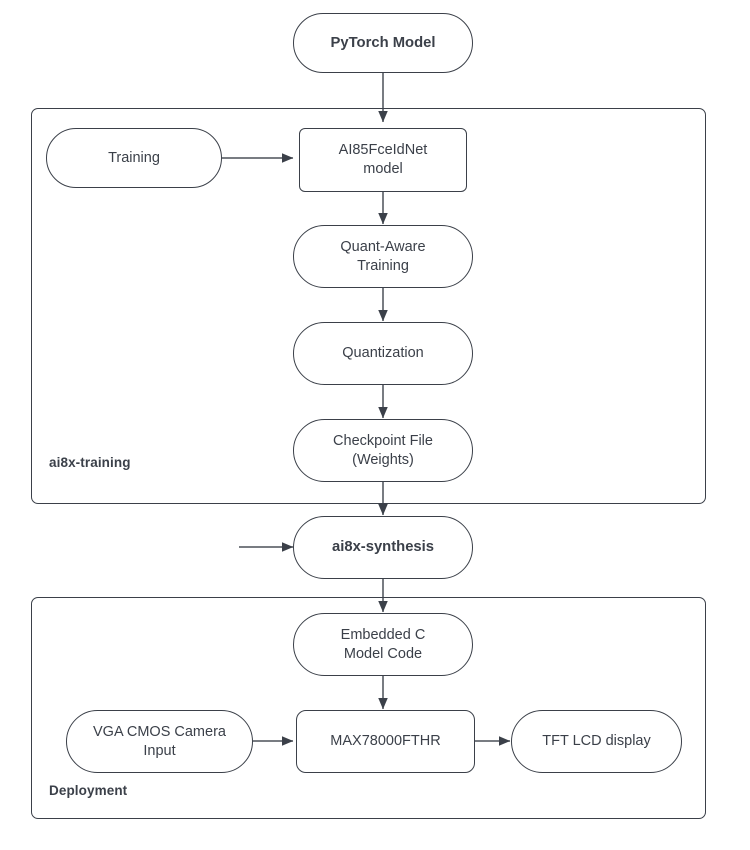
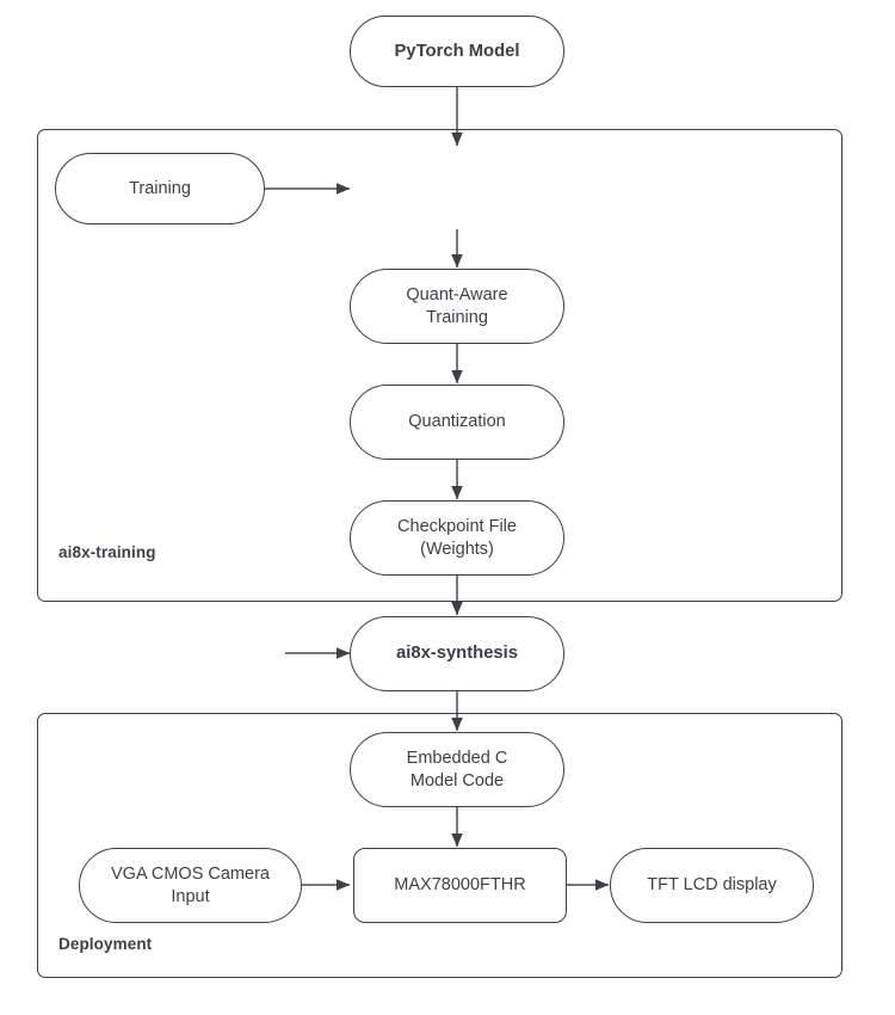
  ai8x-training
  Deployment
  PyTorch Model
  Training
- AI85FceIdNet
- model
  Quant-Aware
  Training
  Quantization
  Checkpoint File
  (Weights)
  ai8x-synthesis
  Embedded C
  Model Code
  VGA CMOS Camera
  Input
  MAX78000FTHR
  TFT LCD display
